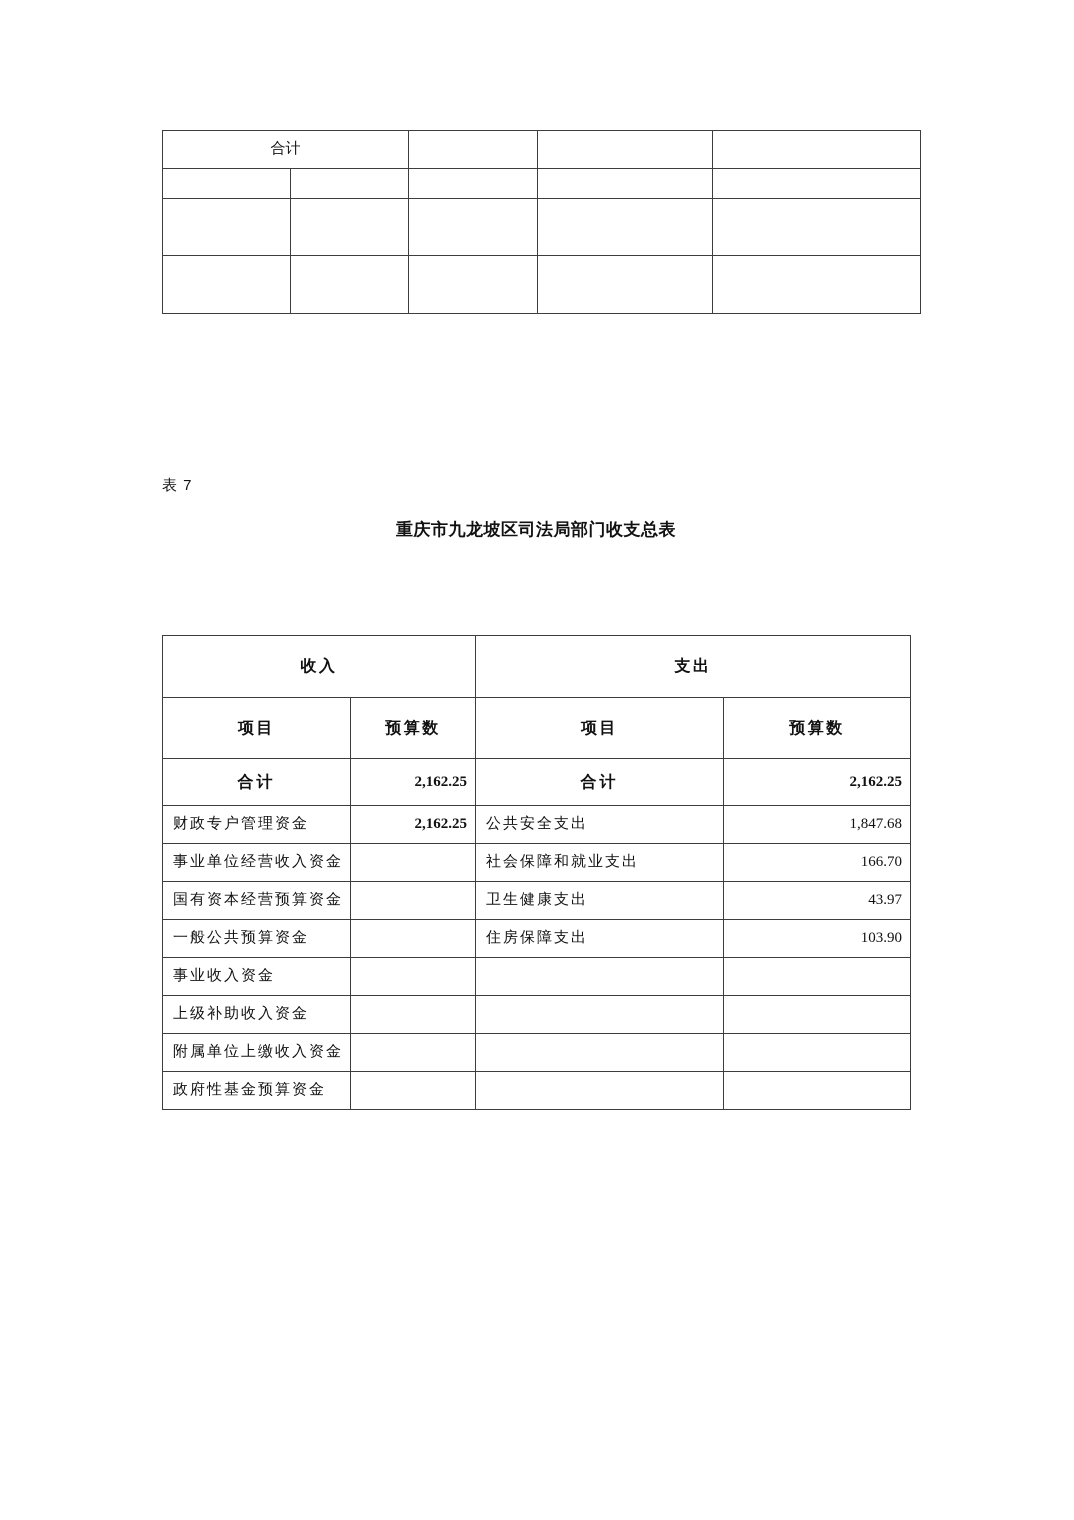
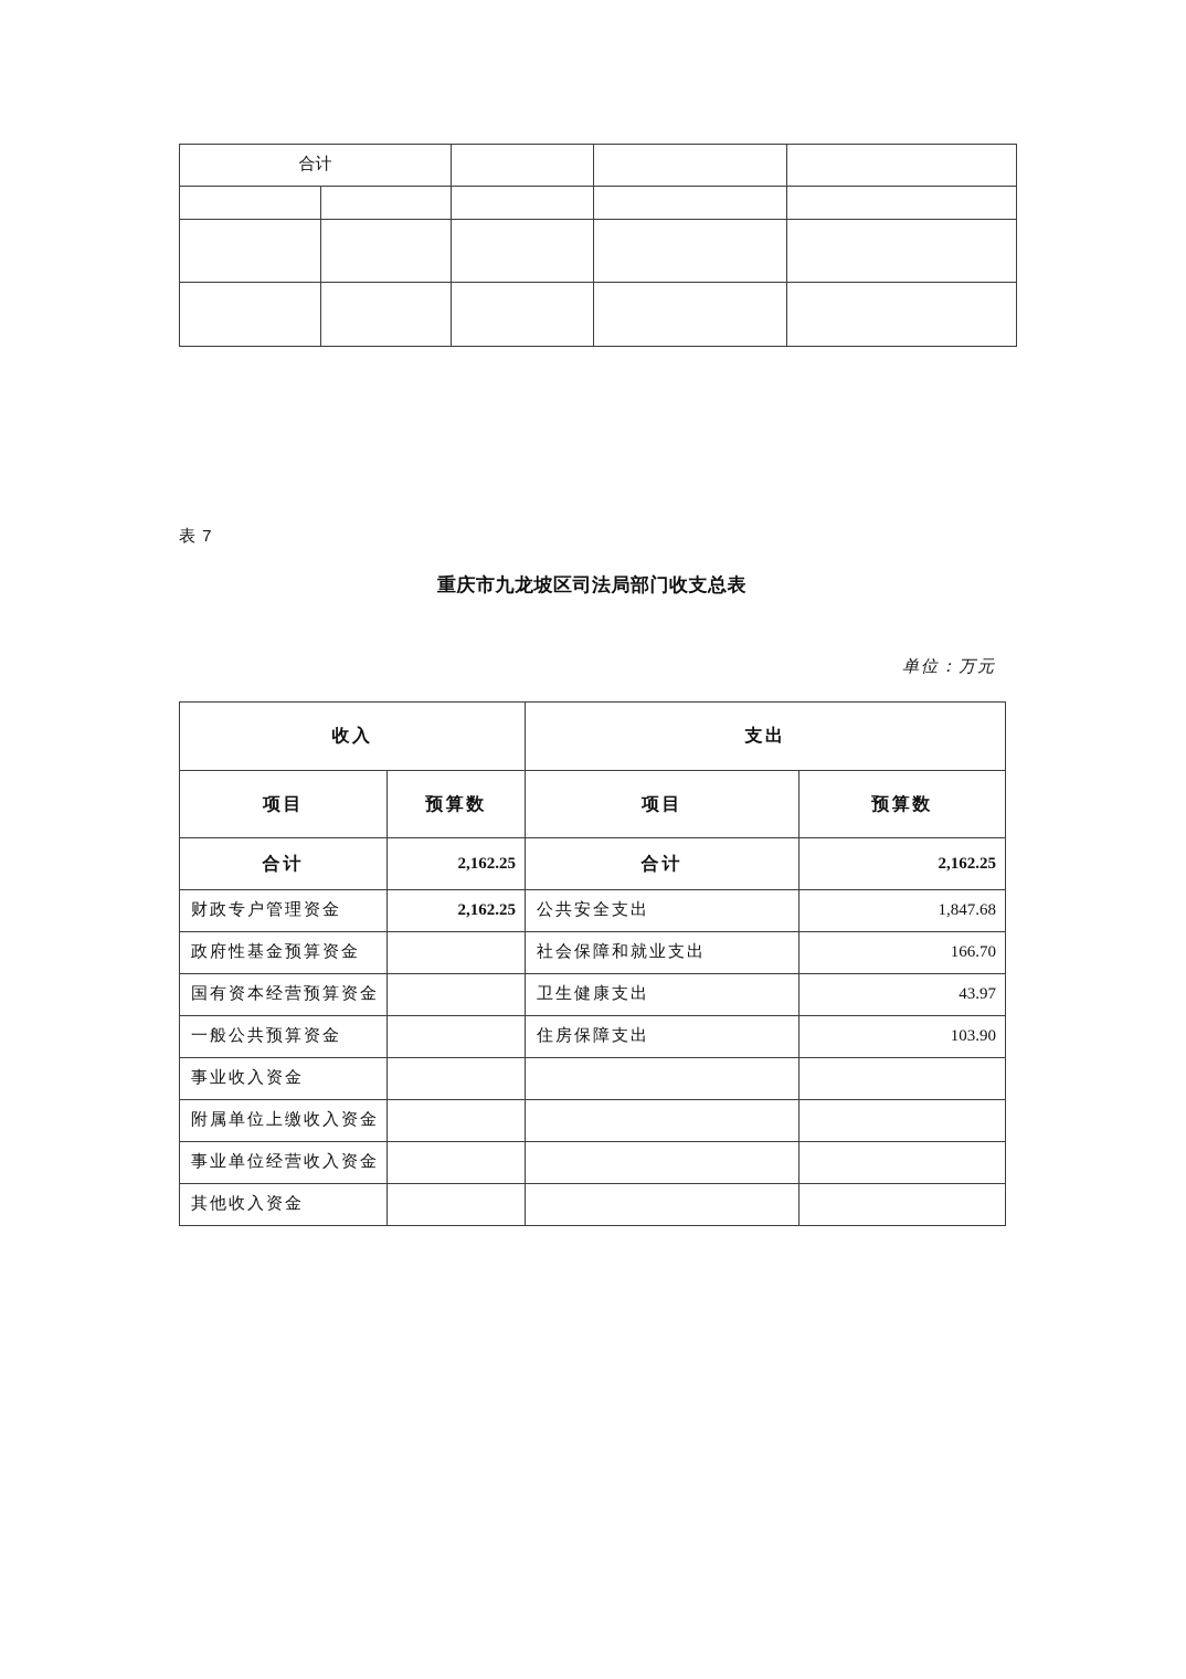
  合计
  表 7
  重庆市九龙坡区司法局部门收支总表
+ 单位：万元
  收入	支出
  项目	预算数	项目	预算数
  合计	2,162.25	合计	2,162.25
  财政专户管理资金	2,162.25	公共安全支出	1,847.68
- 事业单位经营收入资金		社会保障和就业支出	166.70
+ 政府性基金预算资金		社会保障和就业支出	166.70
  国有资本经营预算资金		卫生健康支出	43.97
  一般公共预算资金		住房保障支出	103.90
  事业收入资金
- 上级补助收入资金
  附属单位上缴收入资金
- 政府性基金预算资金
+ 事业单位经营收入资金
+ 其他收入资金
